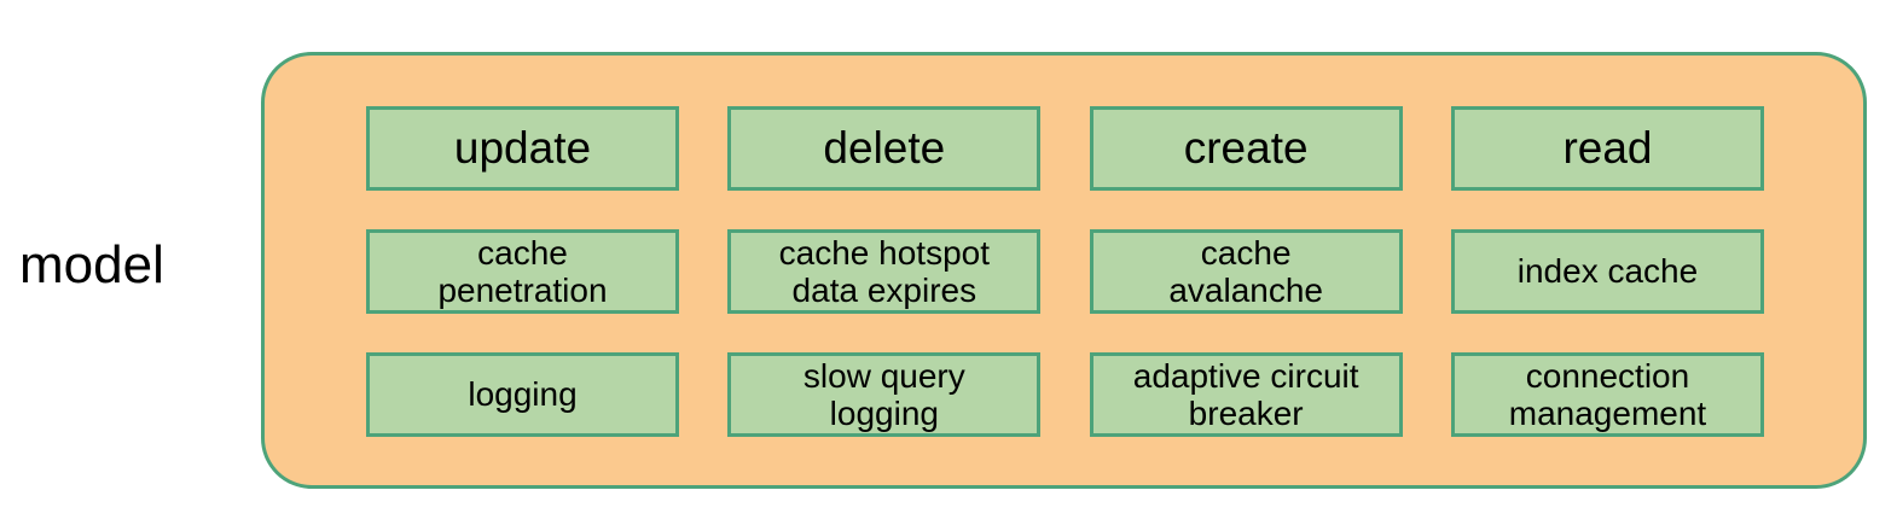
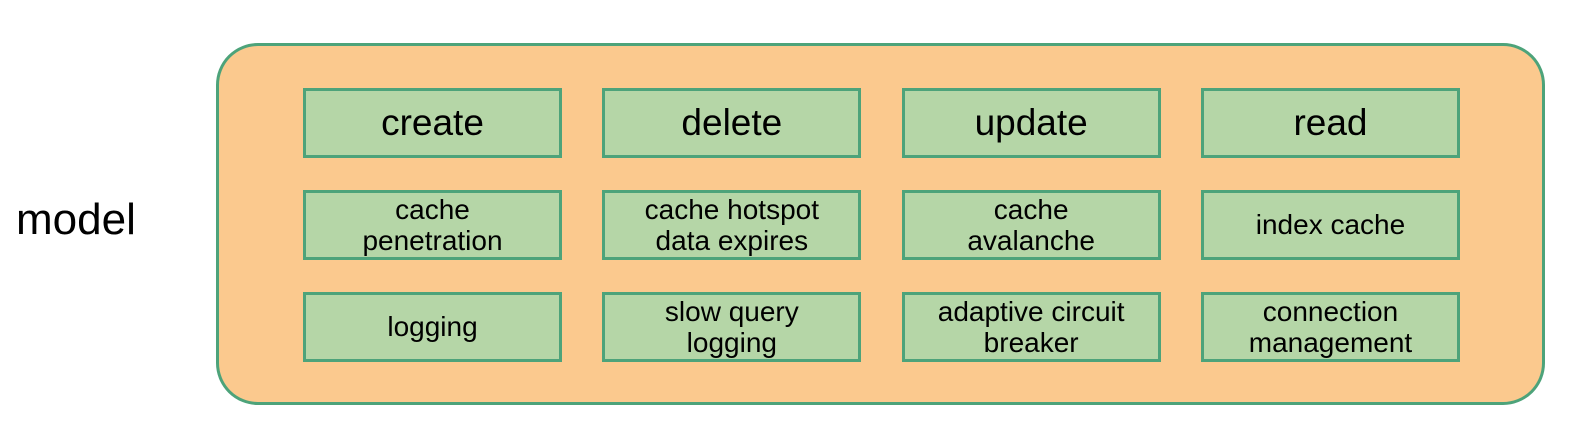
  model
- update
+ create
  delete
- create
+ update
  read
  cache
  penetration
  cache hotspot
  data expires
  cache
  avalanche
  index cache
  logging
  slow query
  logging
  adaptive circuit
  breaker
  connection
  management
